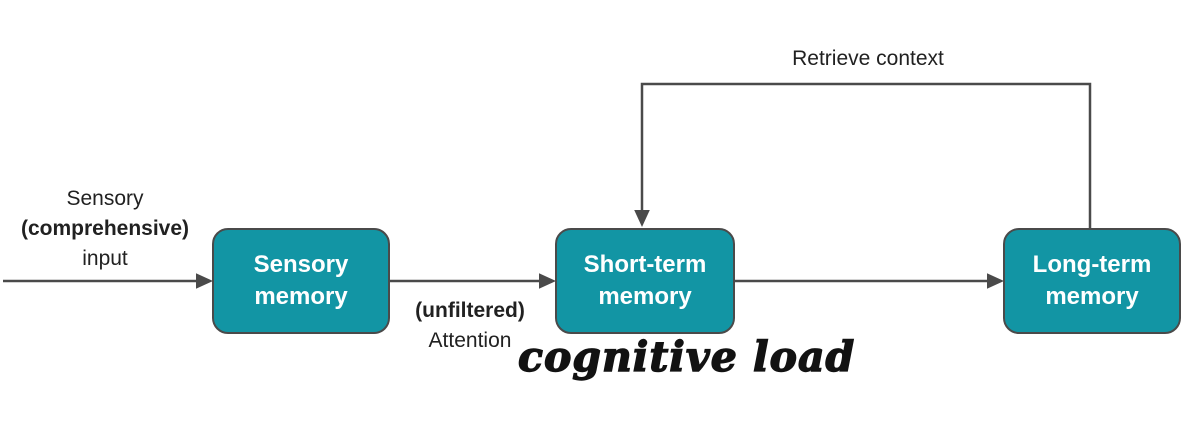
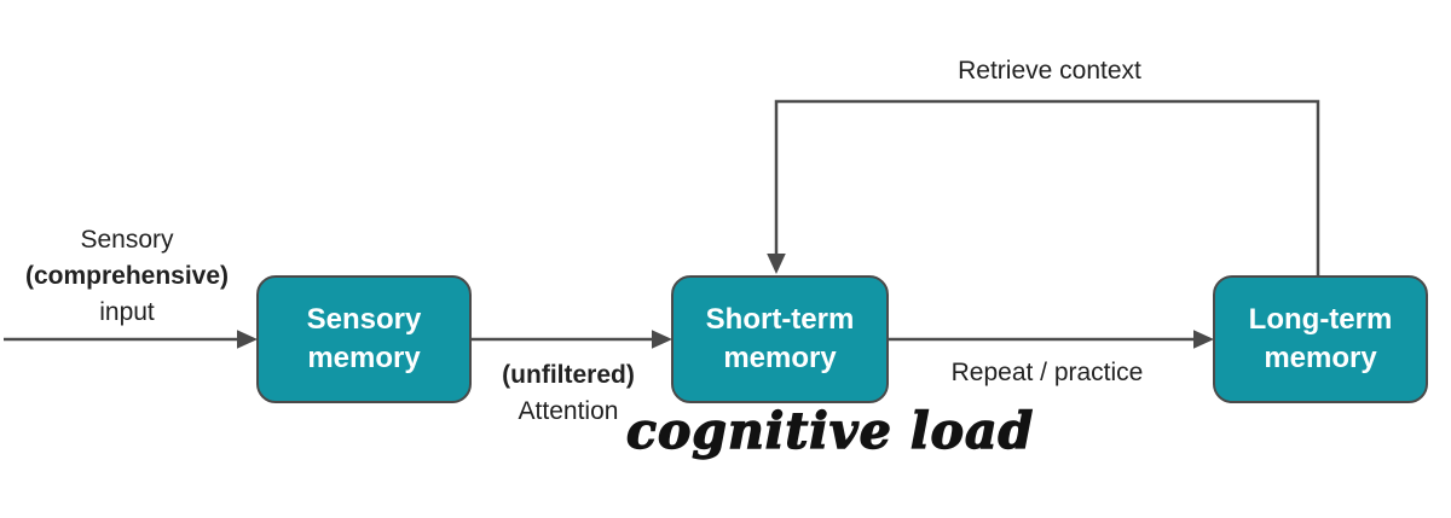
  Sensory memory
  Short-term memory
  Long-term memory
  Sensory
  (comprehensive)
  input
  (unfiltered)
  Attention
+ Repeat / practice
  Retrieve context
  cognitive load
